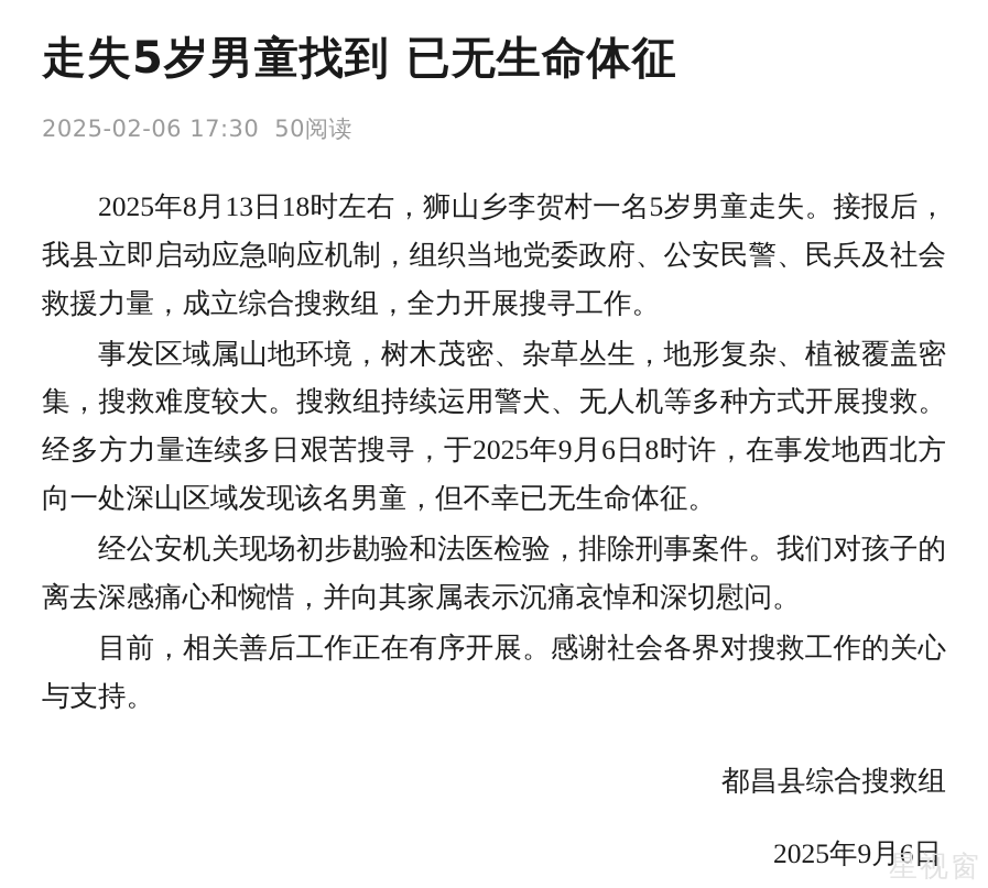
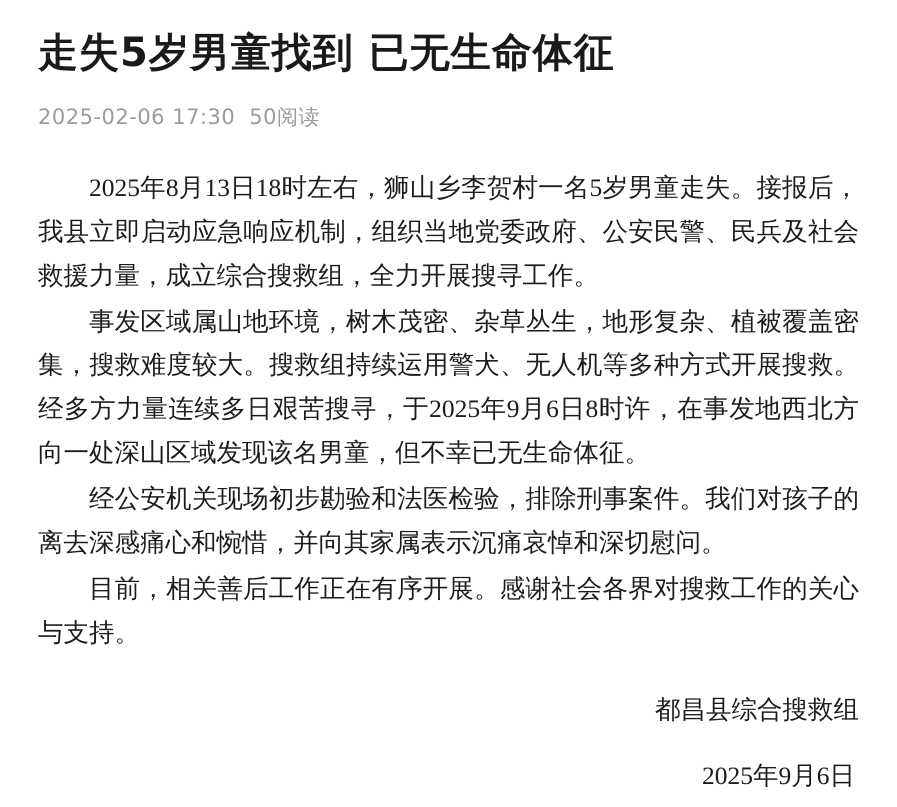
  走失5岁男童找到 已无生命体征
  2025-02-06 17:30
  50阅读
  2025年8月13日18时左右，狮山乡李贺村一名5岁男童走失。接报后，我县立即启动应急响应机制，组织当地党委政府、公安民警、民兵及社会救援力量，成立综合搜救组，全力开展搜寻工作。
  事发区域属山地环境，树木茂密、杂草丛生，地形复杂、植被覆盖密集，搜救难度较大。搜救组持续运用警犬、无人机等多种方式开展搜救。经多方力量连续多日艰苦搜寻，于2025年9月6日8时许，在事发地西北方向一处深山区域发现该名男童，但不幸已无生命体征。
  经公安机关现场初步勘验和法医检验，排除刑事案件。我们对孩子的离去深感痛心和惋惜，并向其家属表示沉痛哀悼和深切慰问。
  目前，相关善后工作正在有序开展。感谢社会各界对搜救工作的关心与支持。
  都昌县综合搜救组
  2025年9月6日
- 星视窗
